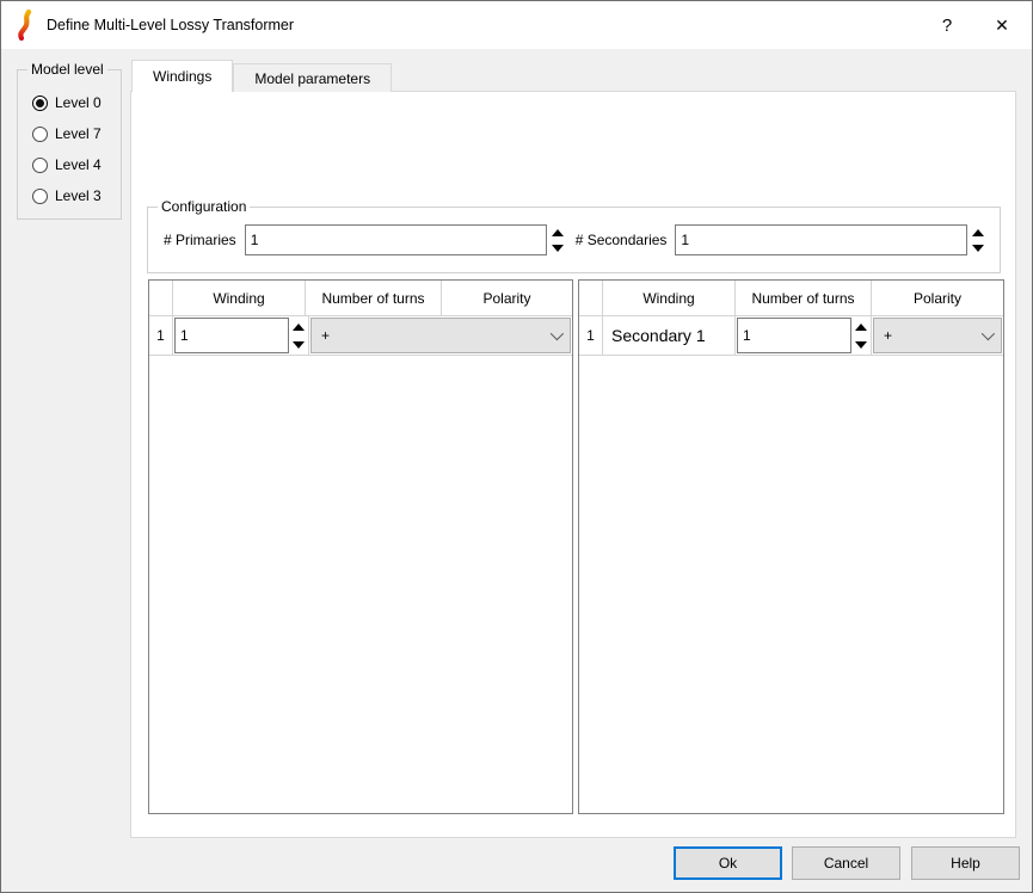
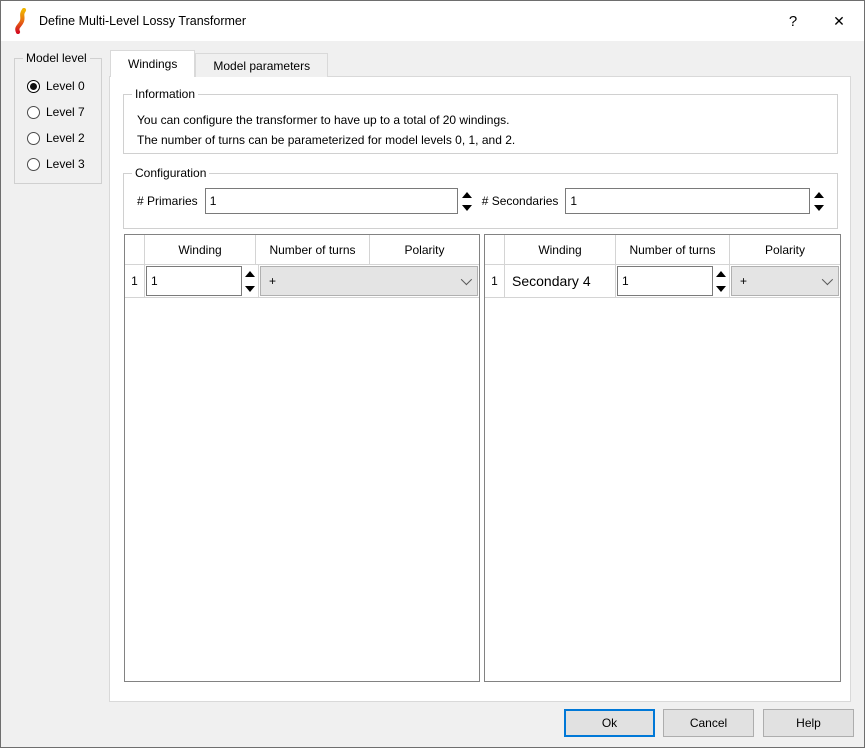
  Define Multi-Level Lossy Transformer
  ?
  ✕
  Model level
  Level 0
  Level 7
- Level 4
+ Level 2
  Level 3
  Windings
  Model parameters
+ Information
+ You can configure the transformer to have up to a total of 20 windings.
+ The number of turns can be parameterized for model levels 0, 1, and 2.
  Configuration
  # Primaries
  1
  # Secondaries
  1
  Winding
  Number of turns
  Polarity
  1
  1
  +
  Winding
  Number of turns
  Polarity
  1
- Secondary 1
+ Secondary 4
  1
  +
  Ok
  Cancel
  Help
